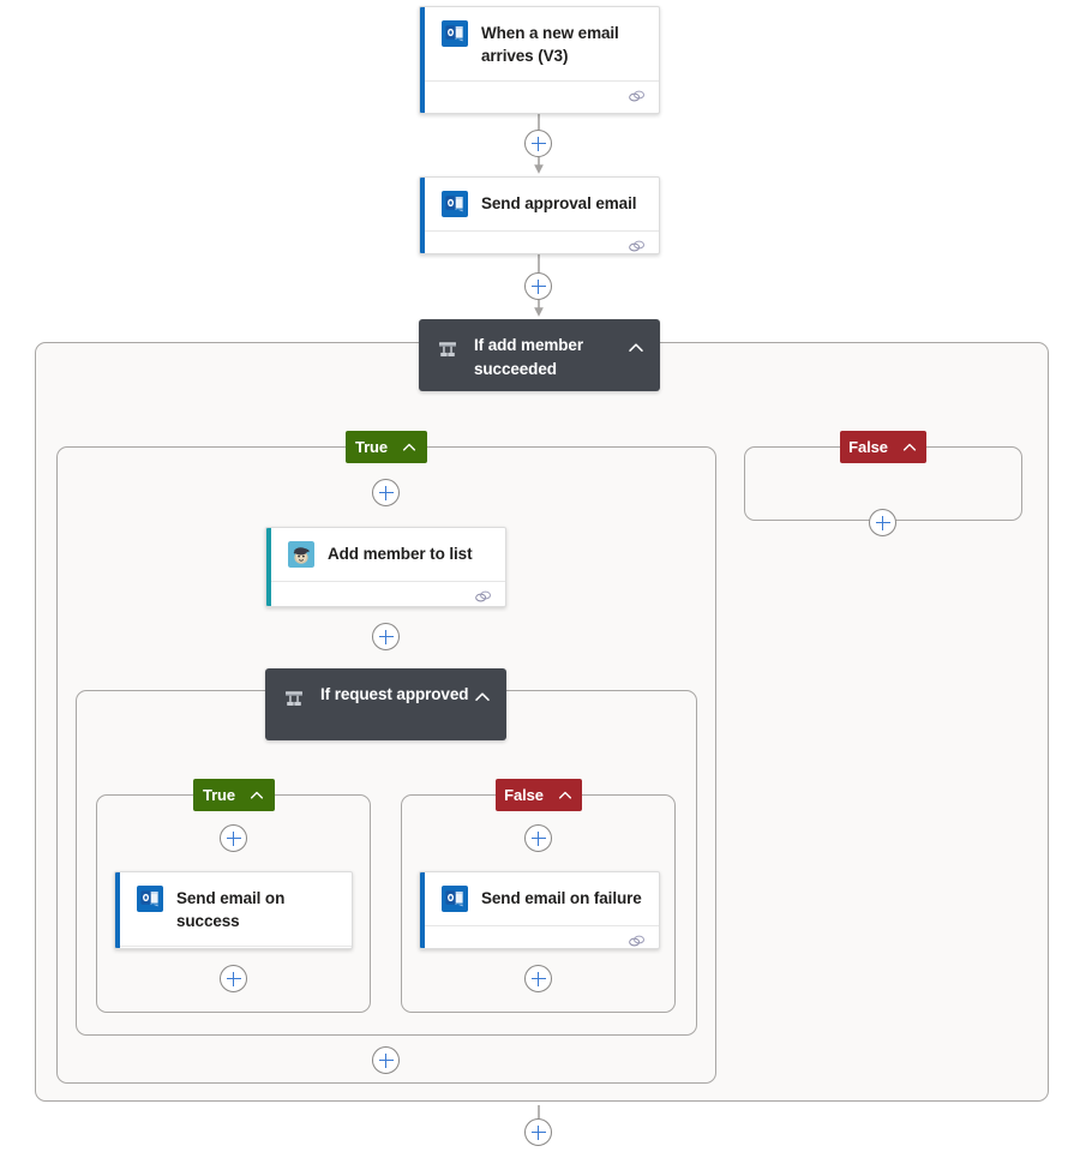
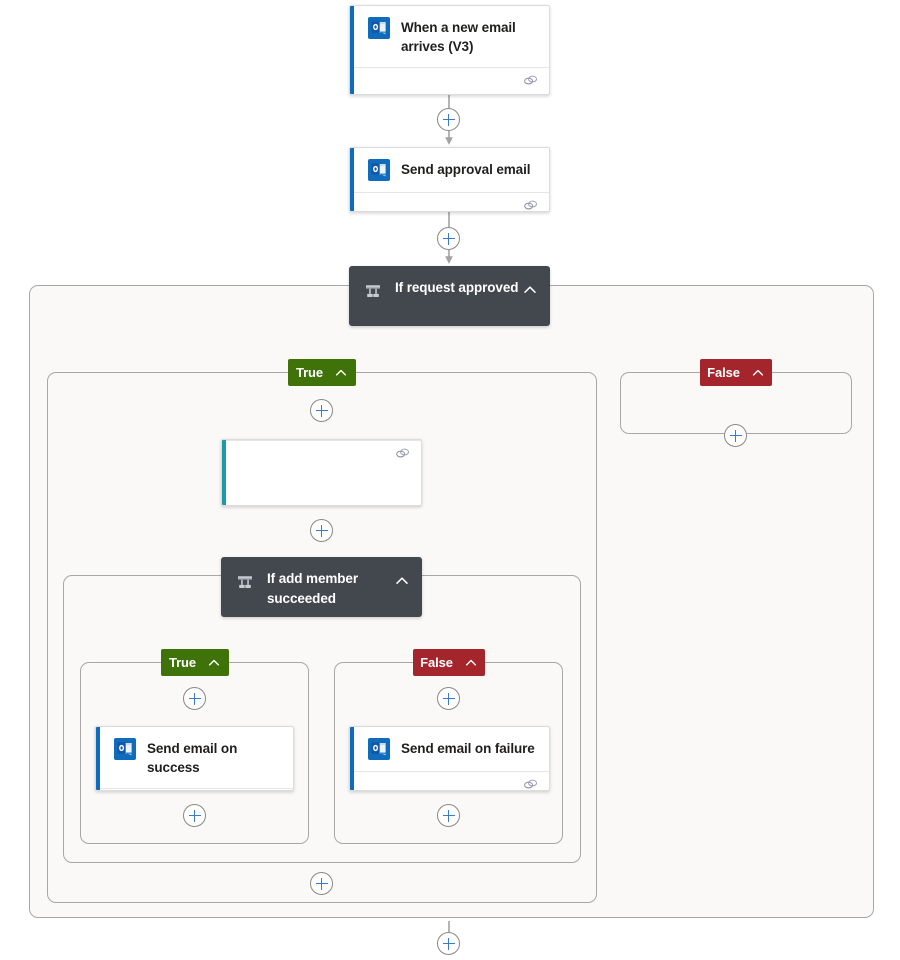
  When a new email arrives (V3)
  Send approval email
- If add member succeeded
+ If request approved
  True
  False
- Add member to list
- If request approved
+ If add member succeeded
  True
  False
  Send email on success
  Send email on failure
